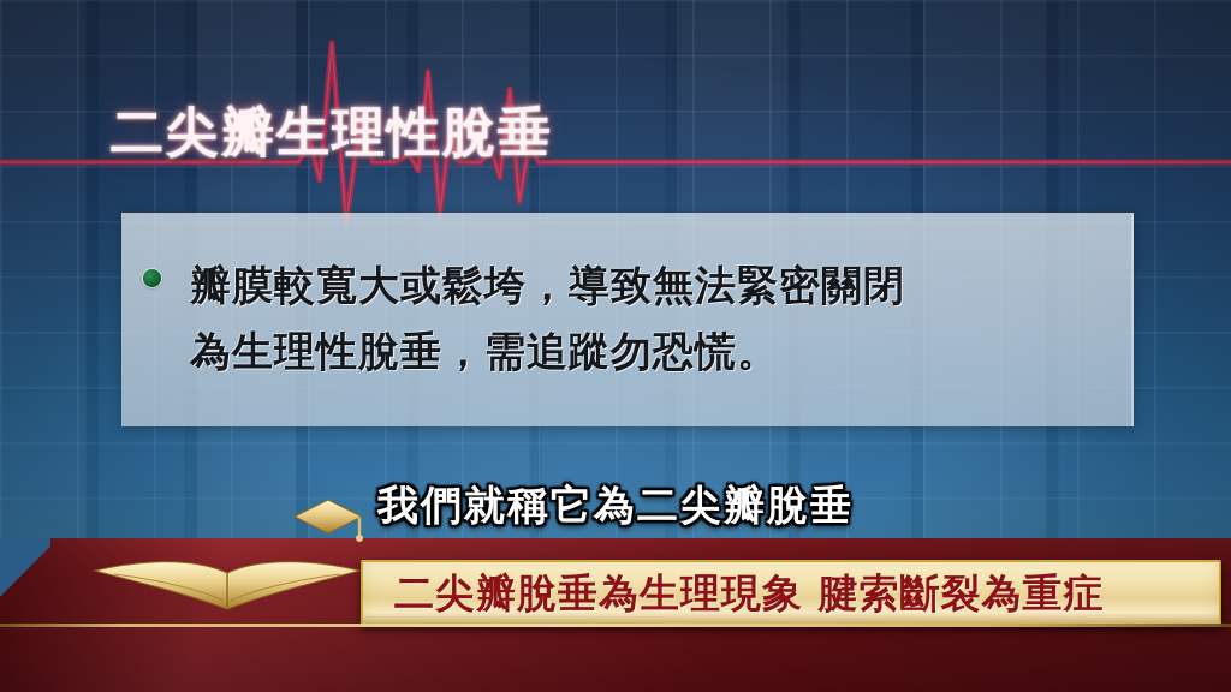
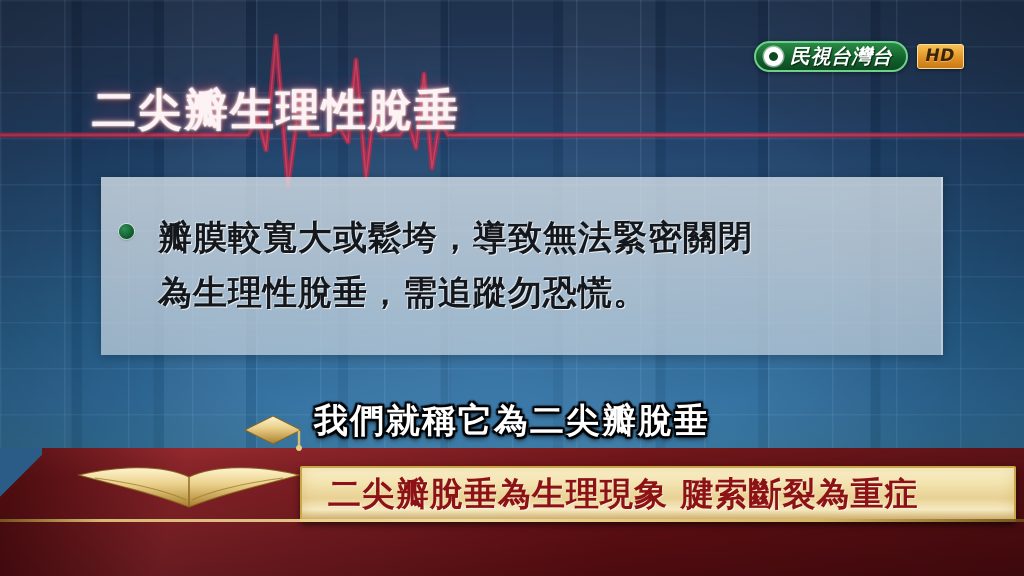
  二尖瓣生理性脫垂
  瓣膜較寬大或鬆垮，導致無法緊密關閉
  為生理性脫垂，需追蹤勿恐慌。
  我們就稱它為二尖瓣脫垂
+ 民視台灣台
+ HD
  二尖瓣脫垂為生理現象 腱索斷裂為重症
